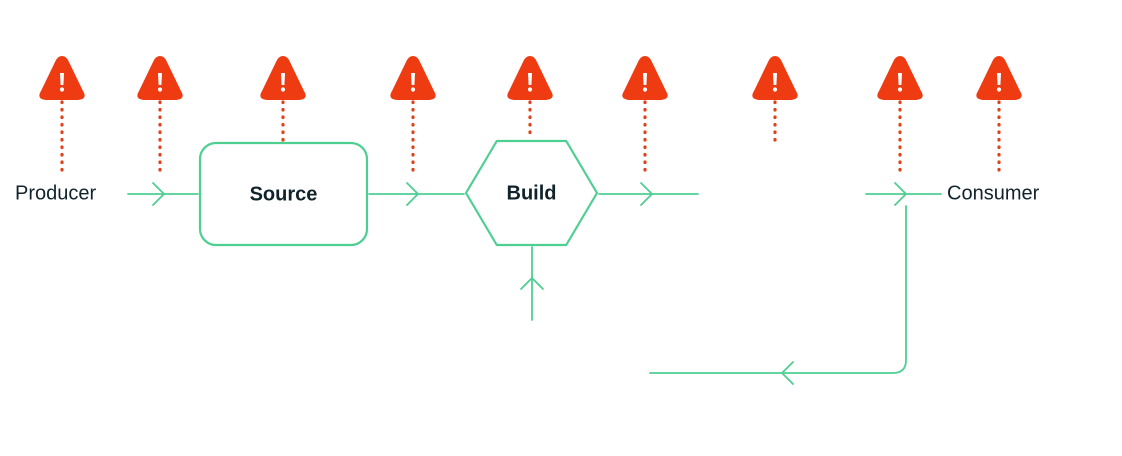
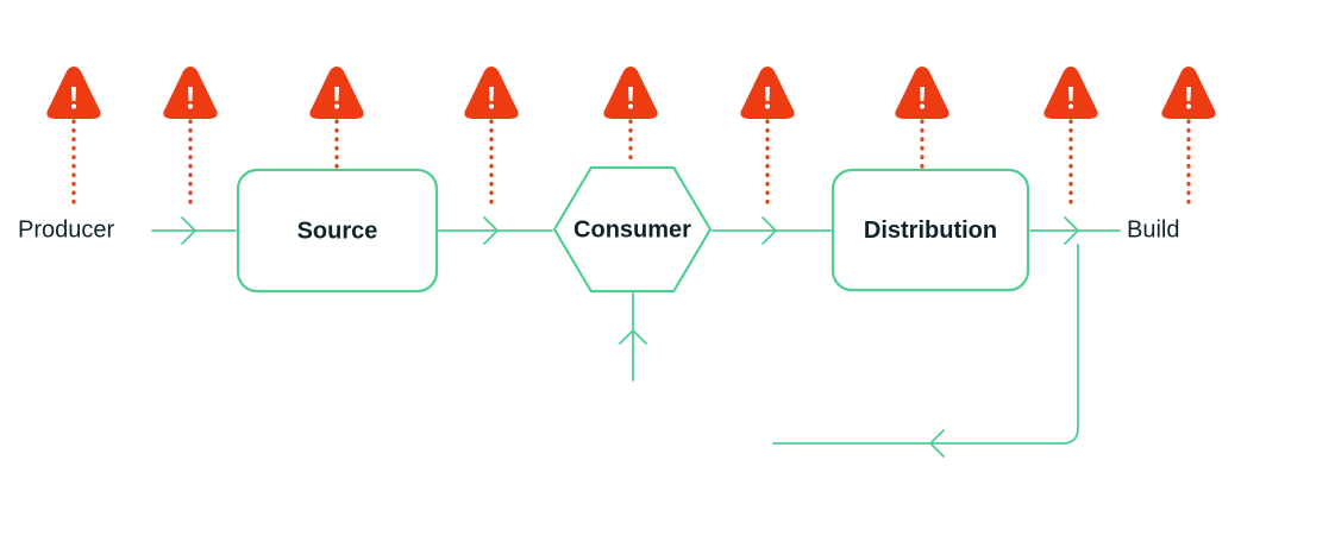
  Producer
  Source
- Build
+ Consumer
+ Distribution
- Consumer
+ Build
